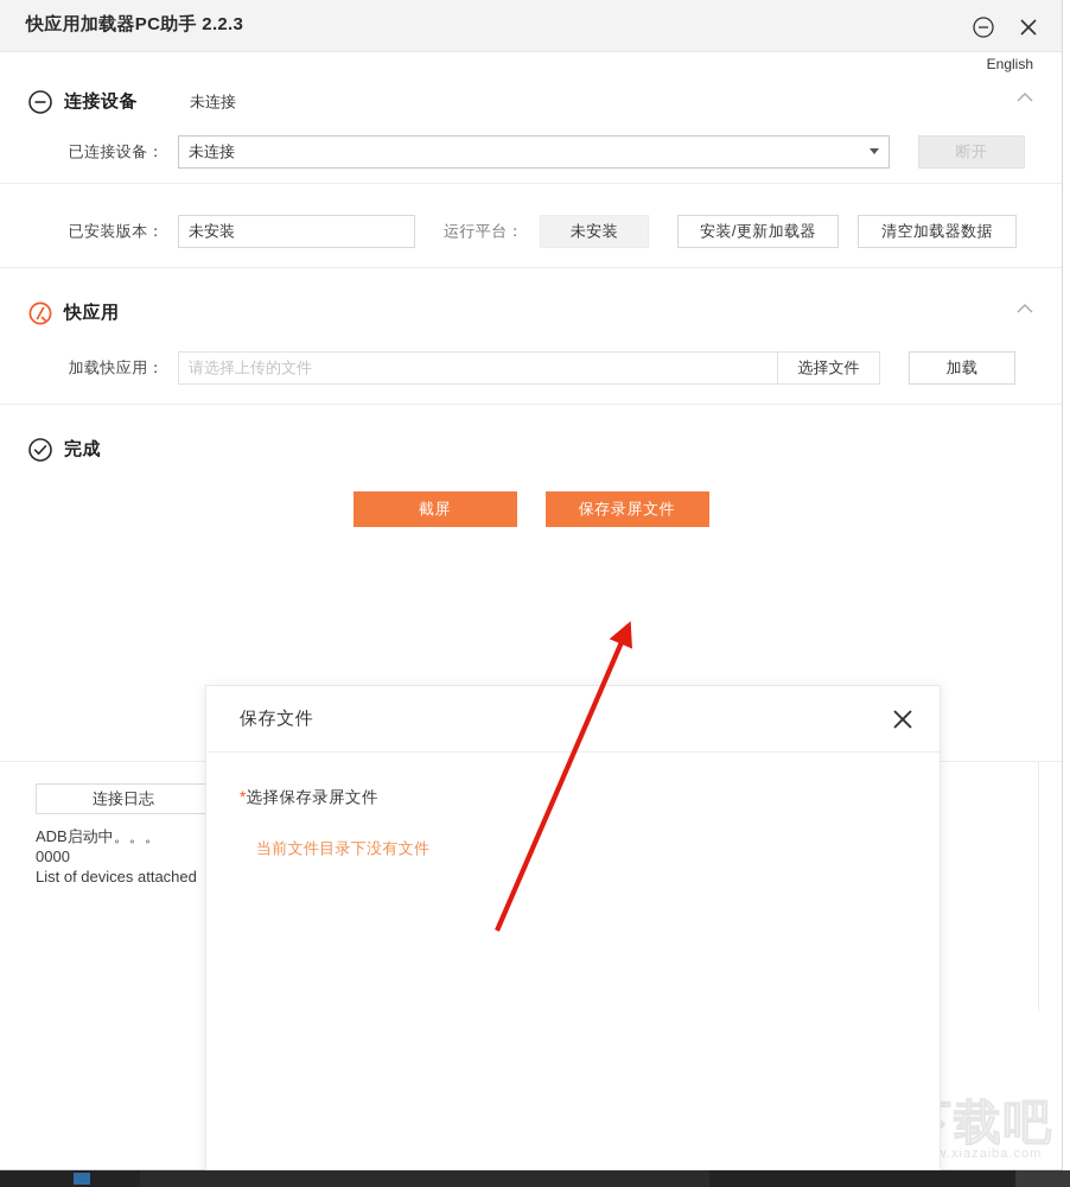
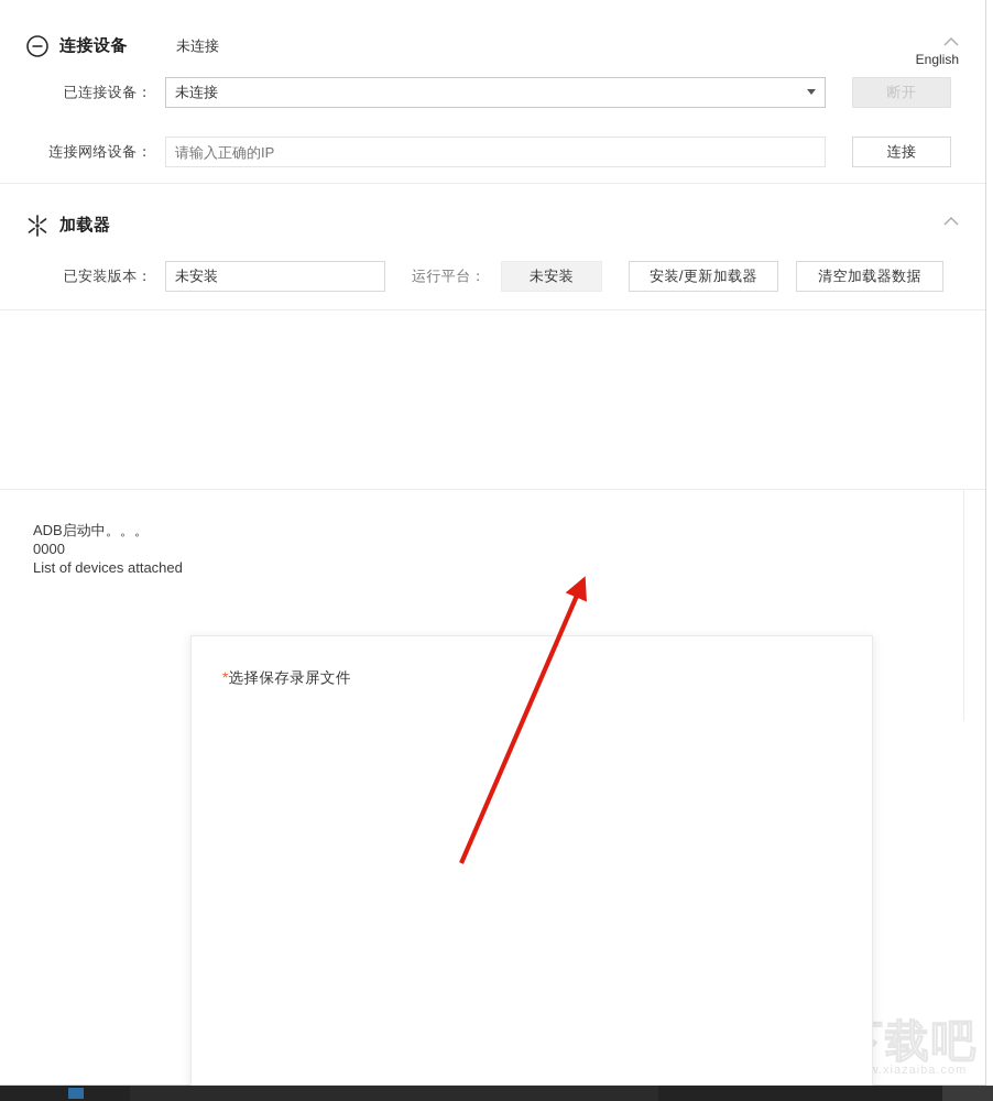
- 快应用加载器PC助手 2.2.3
  English
  连接设备
  未连接
  已连接设备：
  未连接
  断开
+ 连接网络设备：
+ 请输入正确的IP
+ 连接
+ 加载器
  已安装版本：
  未安装
  运行平台：
  未安装
  安装/更新加载器
  清空加载器数据
- 快应用
- 加载快应用：
- 请选择上传的文件
- 选择文件
- 加载
- 完成
- 截屏
- 保存录屏文件
- 连接日志
  ADB启动中。。。
  0000
  List of devices attached
  w.xiazaiba.com
- 保存文件
  *选择保存录屏文件
- 当前文件目录下没有文件
